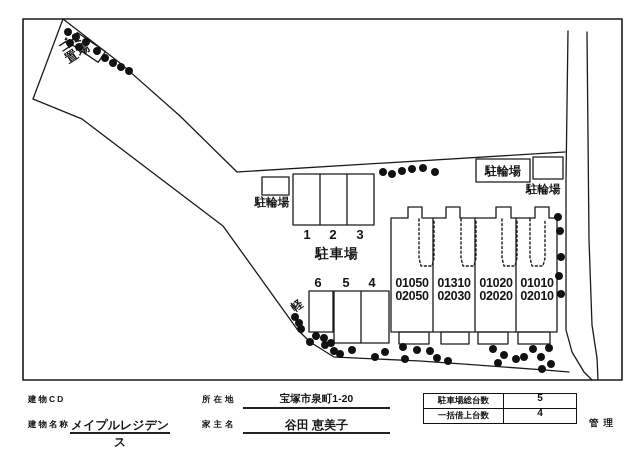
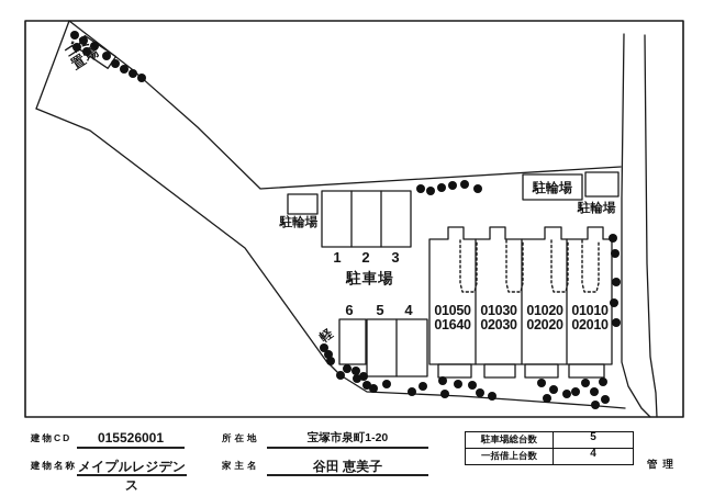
  駐輪場
  駐輪場
  駐輪場
  駐車場
  1
  2
  3
  6
  5
  4
  01050
- 02050
+ 01640
- 01310
+ 01030
  02030
  01020
  02020
  01010
  02010
  建物CD
+ 015526001
  建物名称
  メイプルレジデンス
  所在地
  宝塚市泉町1-20
  家主名
  谷田 恵美子
  駐車場総台数
  5
  一括借上台数
  4
  管理
